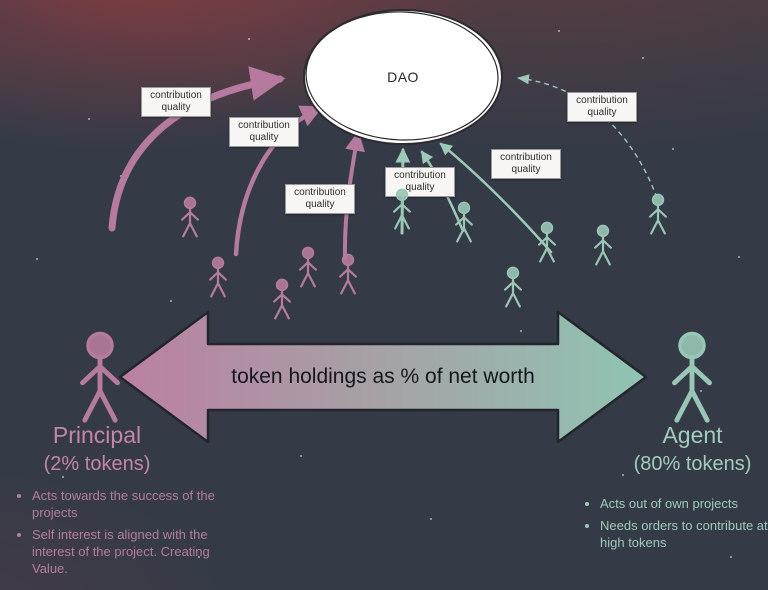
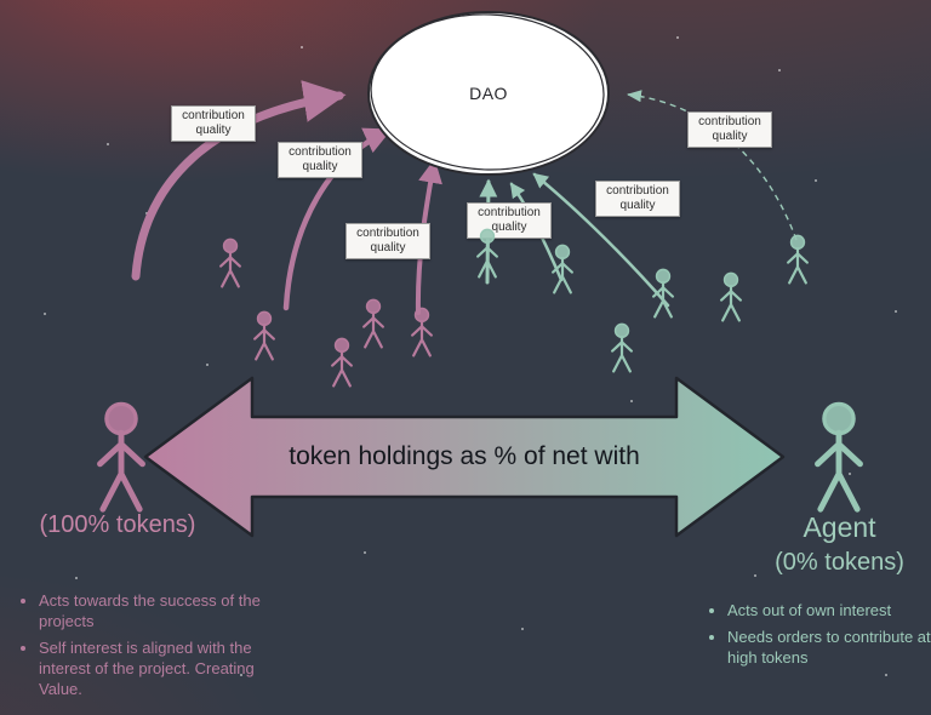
  DAO
  contribution quality
  contribution quality
  contribution quality
  contribution quality
  contribution quality
  contribution quality
- token holdings as % of net worth
+ token holdings as % of net with
- Principal
- (2% tokens)
+ (100% tokens)
  Agent
- (80% tokens)
+ (0% tokens)
  Acts towards the success of the projects
  Self interest is aligned with the interest of the project. Creating Value.
- Acts out of own projects
+ Acts out of own interest
  Needs orders to contribute at high tokens
